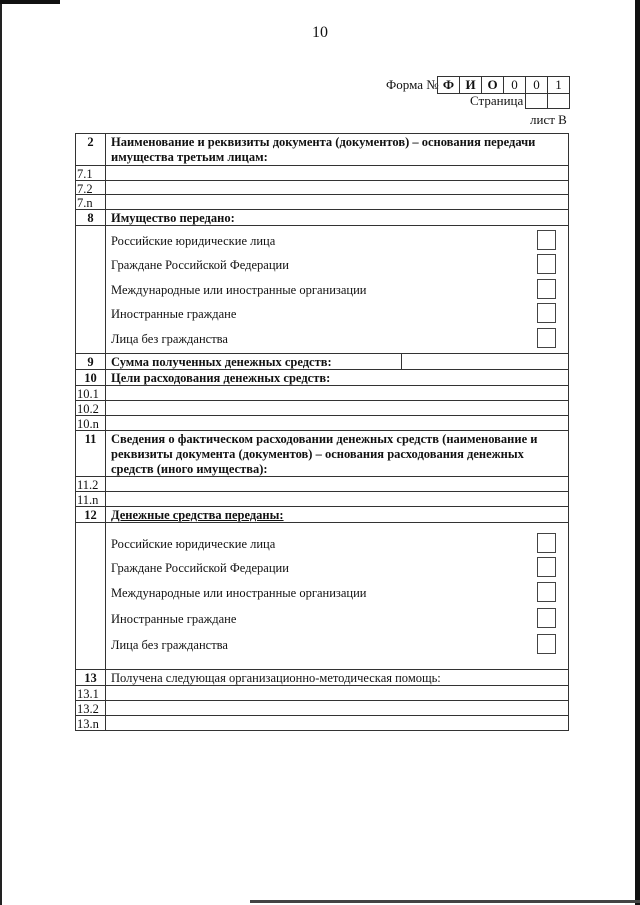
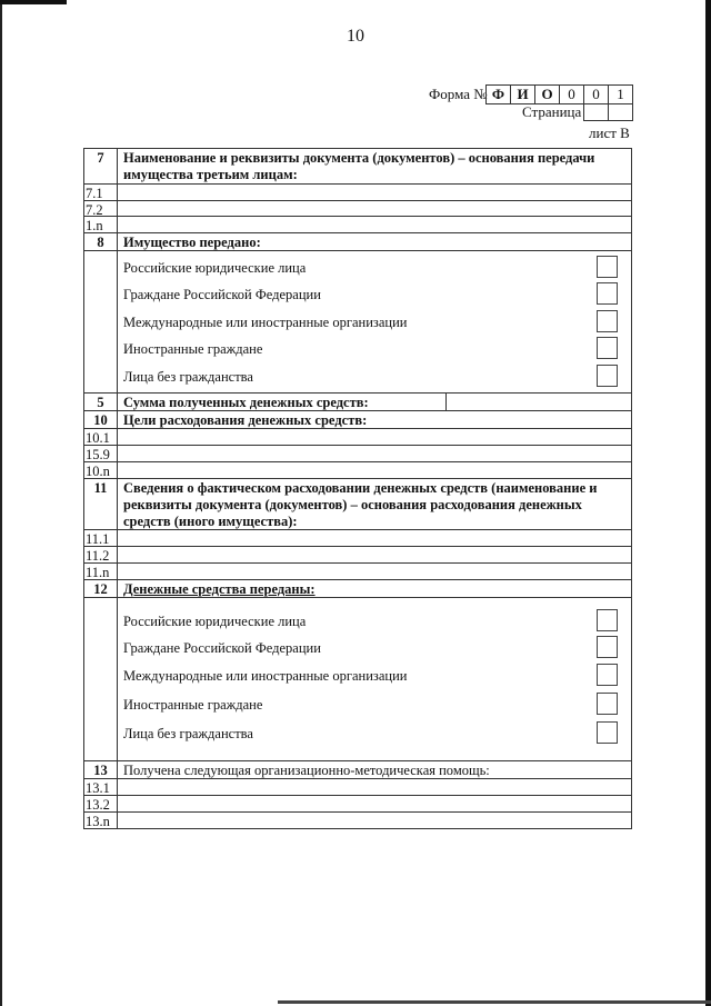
  10
  Форма №
  Ф
  И
  О
  0
  0
  1
  Страница
  лист В
- 2
+ 7
  Наименование и реквизиты документа (документов) – основания передачи имущества третьим лицам:
  7.1
  7.2
- 7.n
+ 1.n
  8
  Имущество передано:
  Российские юридические лица
  Граждане Российской Федерации
  Международные или иностранные организации
  Иностранные граждане
  Лица без гражданства
- 9
+ 5
  Сумма полученных денежных средств:
  10
  Цели расходования денежных средств:
  10.1
- 10.2
+ 15.9
  10.n
  11
  Сведения о фактическом расходовании денежных средств (наименование и реквизиты документа (документов) – основания расходования денежных средств (иного имущества):
+ 11.1
  11.2
  11.n
  12
  Денежные средства переданы:
  Российские юридические лица
  Граждане Российской Федерации
  Международные или иностранные организации
  Иностранные граждане
  Лица без гражданства
  13
  Получена следующая организационно-методическая помощь:
  13.1
  13.2
  13.n
